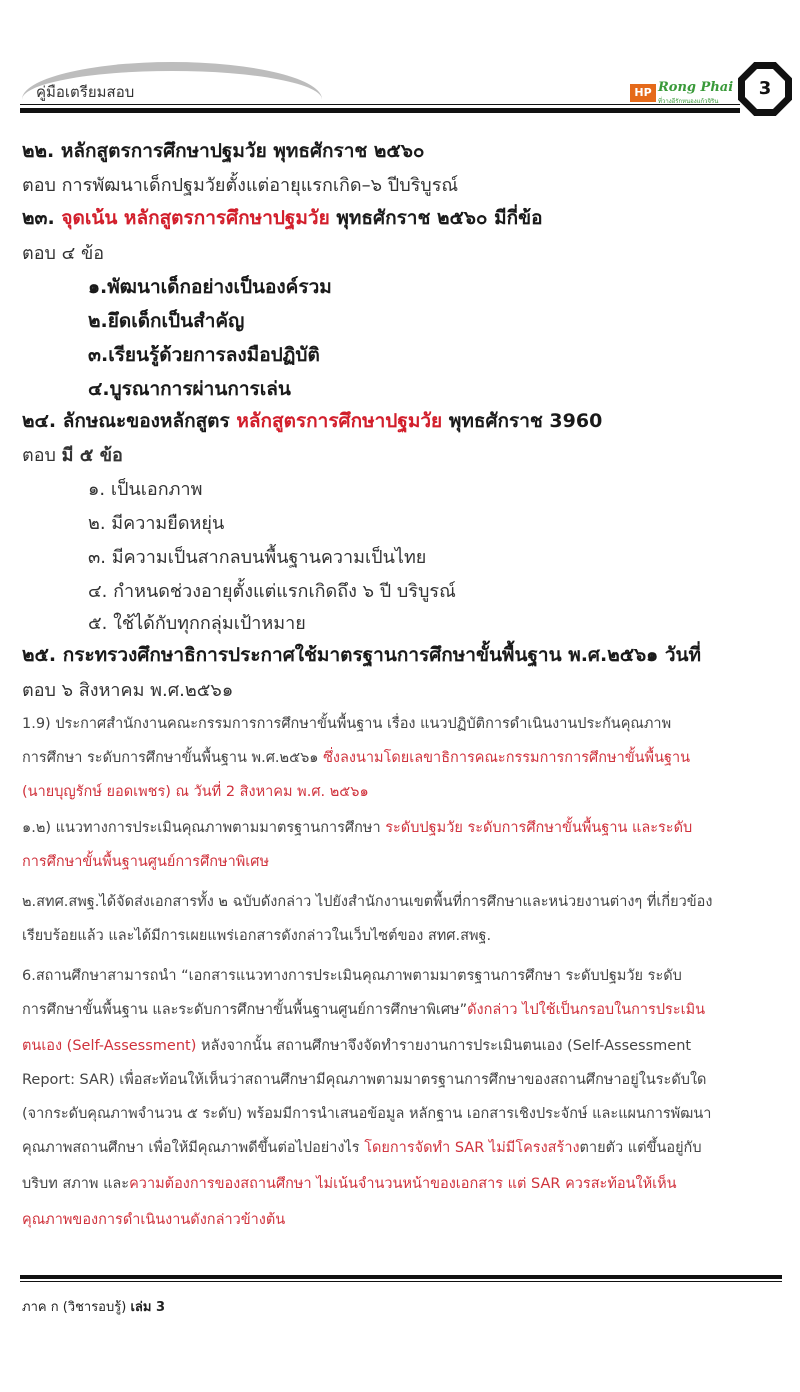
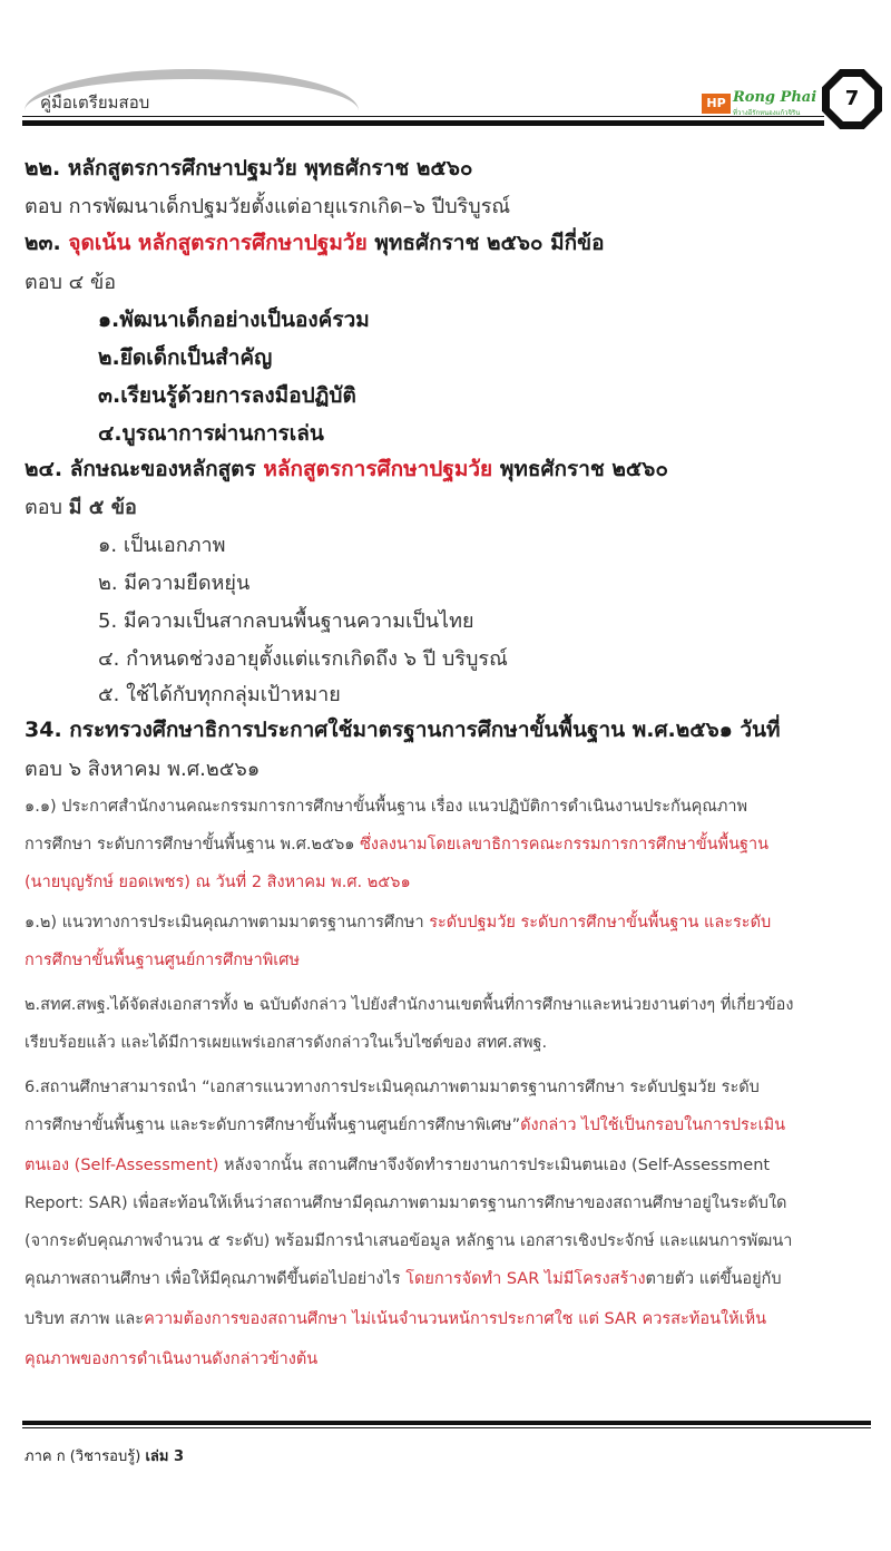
  คู่มือเตรียมสอบ
  HP
  Rong Phai
- 3
+ 7
  ๒๒. หลักสูตรการศึกษาปฐมวัย พุทธศักราช ๒๕๖๐
  ตอบ การพัฒนาเด็กปฐมวัยตั้งแต่อายุแรกเกิด–๖ ปีบริบูรณ์
  ๒๓. จุดเน้น หลักสูตรการศึกษาปฐมวัย พุทธศักราช ๒๕๖๐ มีกี่ข้อ
  ตอบ ๔ ข้อ
  ๑.พัฒนาเด็กอย่างเป็นองค์รวม
  ๒.ยึดเด็กเป็นสำคัญ
  ๓.เรียนรู้ด้วยการลงมือปฏิบัติ
  ๔.บูรณาการผ่านการเล่น
- ๒๔. ลักษณะของหลักสูตร หลักสูตรการศึกษาปฐมวัย พุทธศักราช 3960
+ ๒๔. ลักษณะของหลักสูตร หลักสูตรการศึกษาปฐมวัย พุทธศักราช ๒๕๖๐
  ตอบ มี ๕ ข้อ
  ๑. เป็นเอกภาพ
  ๒. มีความยืดหยุ่น
- ๓. มีความเป็นสากลบนพื้นฐานความเป็นไทย
+ 5. มีความเป็นสากลบนพื้นฐานความเป็นไทย
  ๔. กำหนดช่วงอายุตั้งแต่แรกเกิดถึง ๖ ปี บริบูรณ์
  ๕. ใช้ได้กับทุกกลุ่มเป้าหมาย
- ๒๕. กระทรวงศึกษาธิการประกาศใช้มาตรฐานการศึกษาขั้นพื้นฐาน พ.ศ.๒๕๖๑ วันที่
+ 34. กระทรวงศึกษาธิการประกาศใช้มาตรฐานการศึกษาขั้นพื้นฐาน พ.ศ.๒๕๖๑ วันที่
  ตอบ ๖ สิงหาคม พ.ศ.๒๕๖๑
- 1.9) ประกาศสำนักงานคณะกรรมการการศึกษาขั้นพื้นฐาน เรื่อง แนวปฏิบัติการดำเนินงานประกันคุณภาพ
+ ๑.๑) ประกาศสำนักงานคณะกรรมการการศึกษาขั้นพื้นฐาน เรื่อง แนวปฏิบัติการดำเนินงานประกันคุณภาพ
  การศึกษา ระดับการศึกษาขั้นพื้นฐาน พ.ศ.๒๕๖๑ ซึ่งลงนามโดยเลขาธิการคณะกรรมการการศึกษาขั้นพื้นฐาน
  (นายบุญรักษ์ ยอดเพชร) ณ วันที่ 2 สิงหาคม พ.ศ. ๒๕๖๑
  ๑.๒) แนวทางการประเมินคุณภาพตามมาตรฐานการศึกษา ระดับปฐมวัย ระดับการศึกษาขั้นพื้นฐาน และระดับ
  การศึกษาขั้นพื้นฐานศูนย์การศึกษาพิเศษ
  ๒.สทศ.สพฐ.ได้จัดส่งเอกสารทั้ง ๒ ฉบับดังกล่าว ไปยังสำนักงานเขตพื้นที่การศึกษาและหน่วยงานต่างๆ ที่เกี่ยวข้อง
  เรียบร้อยแล้ว และได้มีการเผยแพร่เอกสารดังกล่าวในเว็บไซต์ของ สทศ.สพฐ.
  6.สถานศึกษาสามารถนำ “เอกสารแนวทางการประเมินคุณภาพตามมาตรฐานการศึกษา ระดับปฐมวัย ระดับ
  การศึกษาขั้นพื้นฐาน และระดับการศึกษาขั้นพื้นฐานศูนย์การศึกษาพิเศษ”ดังกล่าว ไปใช้เป็นกรอบในการประเมิน
  ตนเอง (Self-Assessment) หลังจากนั้น สถานศึกษาจึงจัดทำรายงานการประเมินตนเอง (Self-Assessment
  Report: SAR) เพื่อสะท้อนให้เห็นว่าสถานศึกษามีคุณภาพตามมาตรฐานการศึกษาของสถานศึกษาอยู่ในระดับใด
  (จากระดับคุณภาพจำนวน ๕ ระดับ) พร้อมมีการนำเสนอข้อมูล หลักฐาน เอกสารเชิงประจักษ์ และแผนการพัฒนา
  คุณภาพสถานศึกษา เพื่อให้มีคุณภาพดีขึ้นต่อไปอย่างไร โดยการจัดทำ SAR ไม่มีโครงสร้างตายตัว แต่ขึ้นอยู่กับ
- บริบท สภาพ และความต้องการของสถานศึกษา ไม่เน้นจำนวนหน้าของเอกสาร แต่ SAR ควรสะท้อนให้เห็น
+ บริบท สภาพ และความต้องการของสถานศึกษา ไม่เน้นจำนวนหน้การประกาศใช แต่ SAR ควรสะท้อนให้เห็น
  คุณภาพของการดำเนินงานดังกล่าวข้างต้น
  ภาค ก (วิชารอบรู้) เล่ม 3
